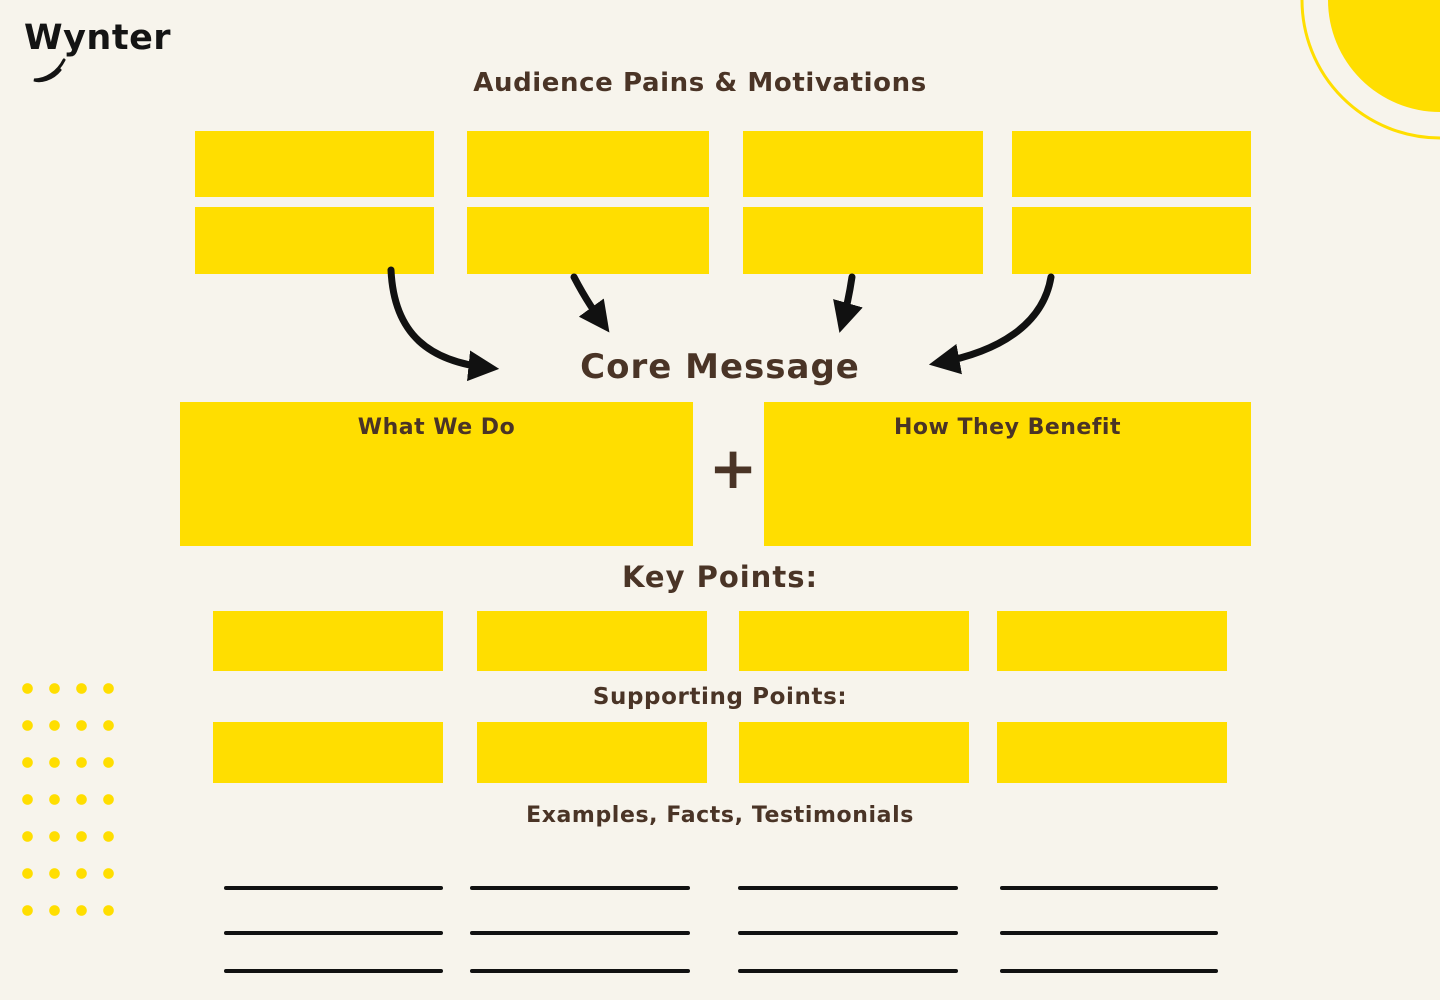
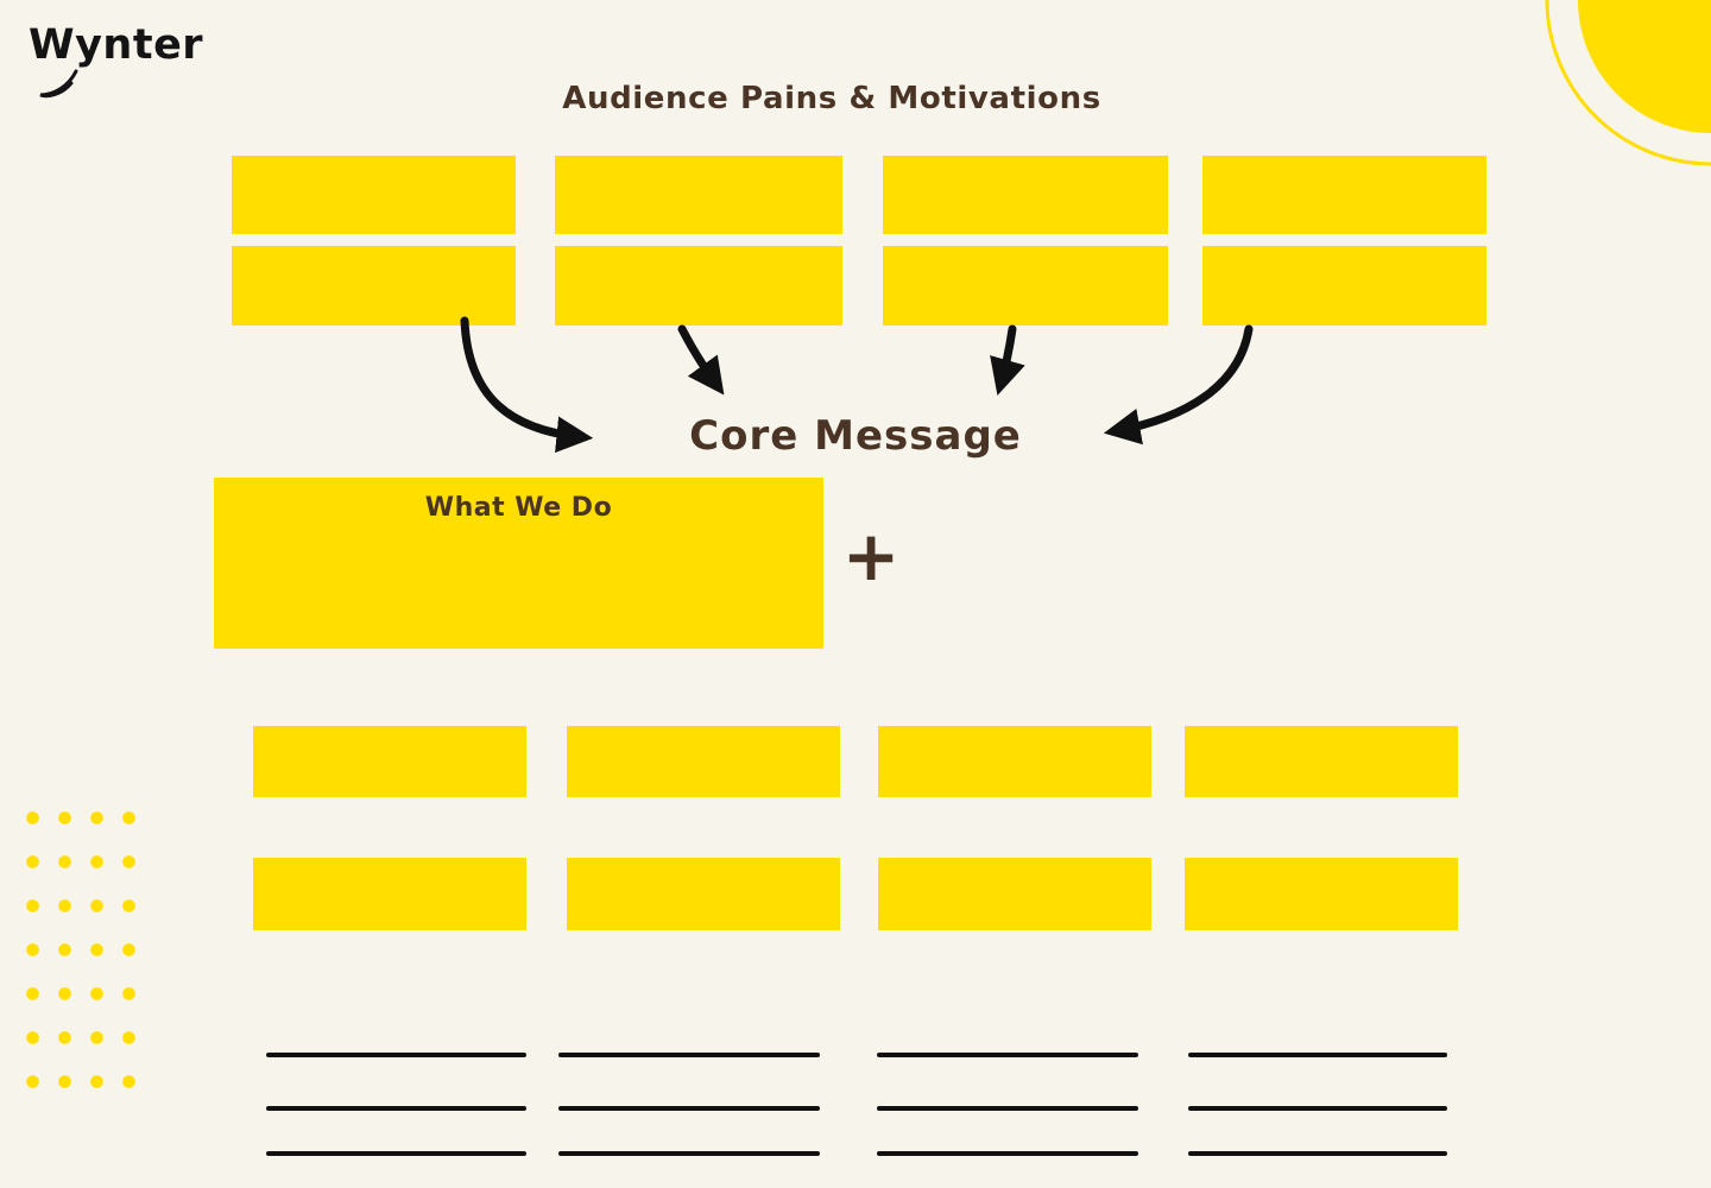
  Wynter
  Audience Pains & Motivations
  Core Message
  What We Do
  +
- How They Benefit
- Key Points:
- Supporting Points:
- Examples, Facts, Testimonials
